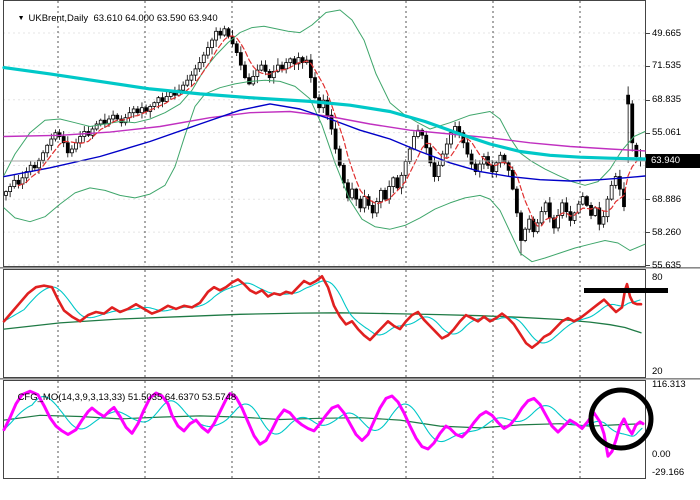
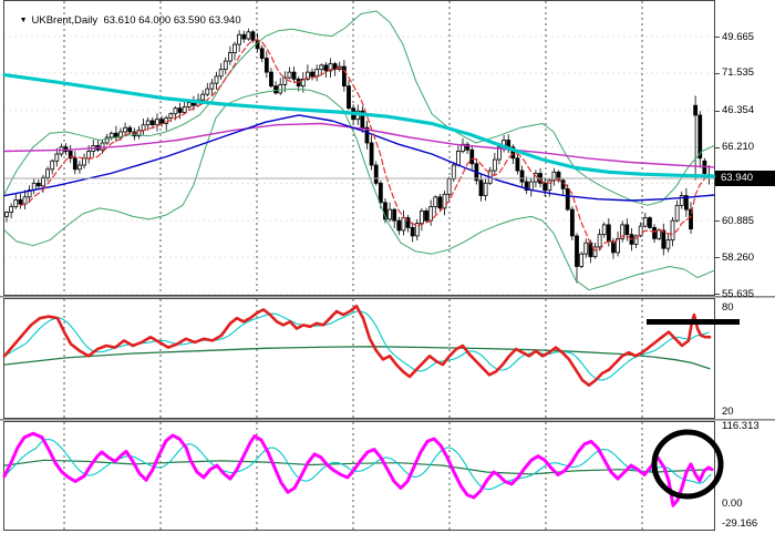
  UKBrent,Daily 63.610 64.000 63.590 63.940
- CFG_MO(14,3,9,3,13,33) 51.5035 64.6370 53.5748
  49.665
  71.535
- 68.835
+ 46.354
- 55.061
+ 66.210
- 68.886
+ 60.885
  58.260
  55.635
  80
  20
  116.313
  0.00
  -29.166
  63.940
